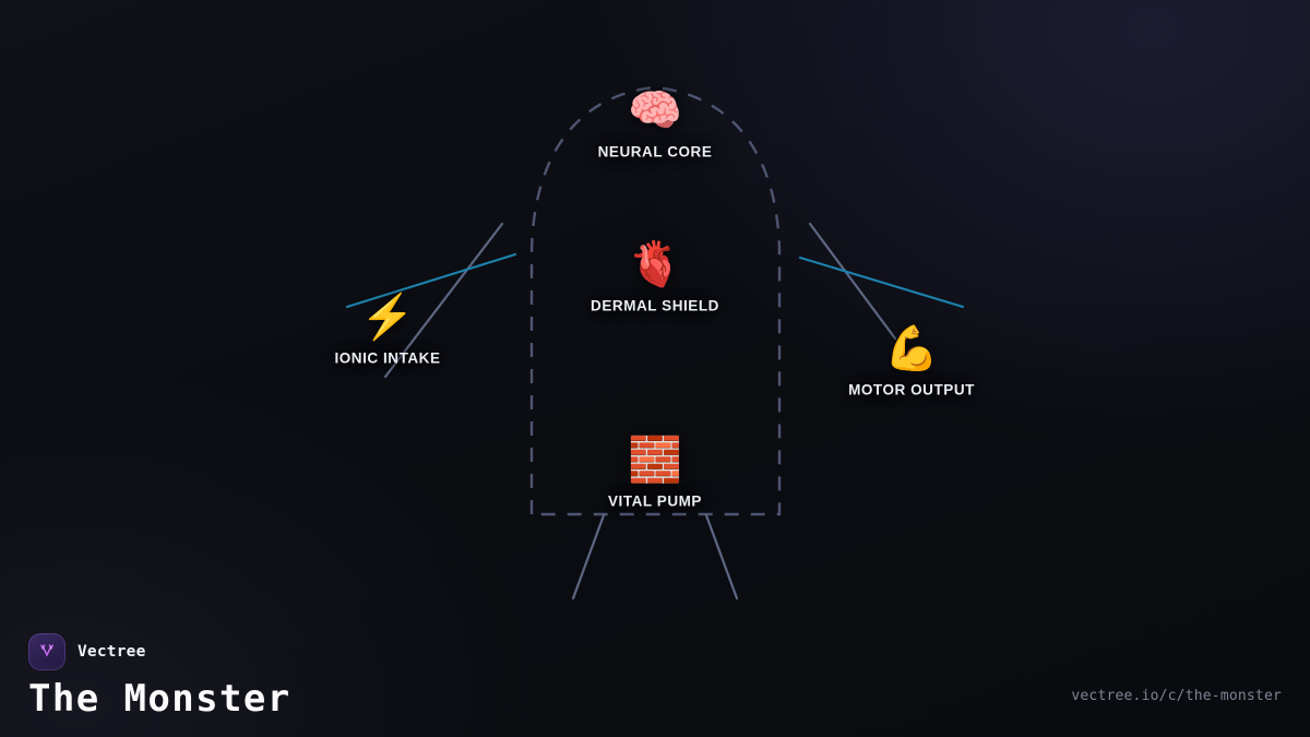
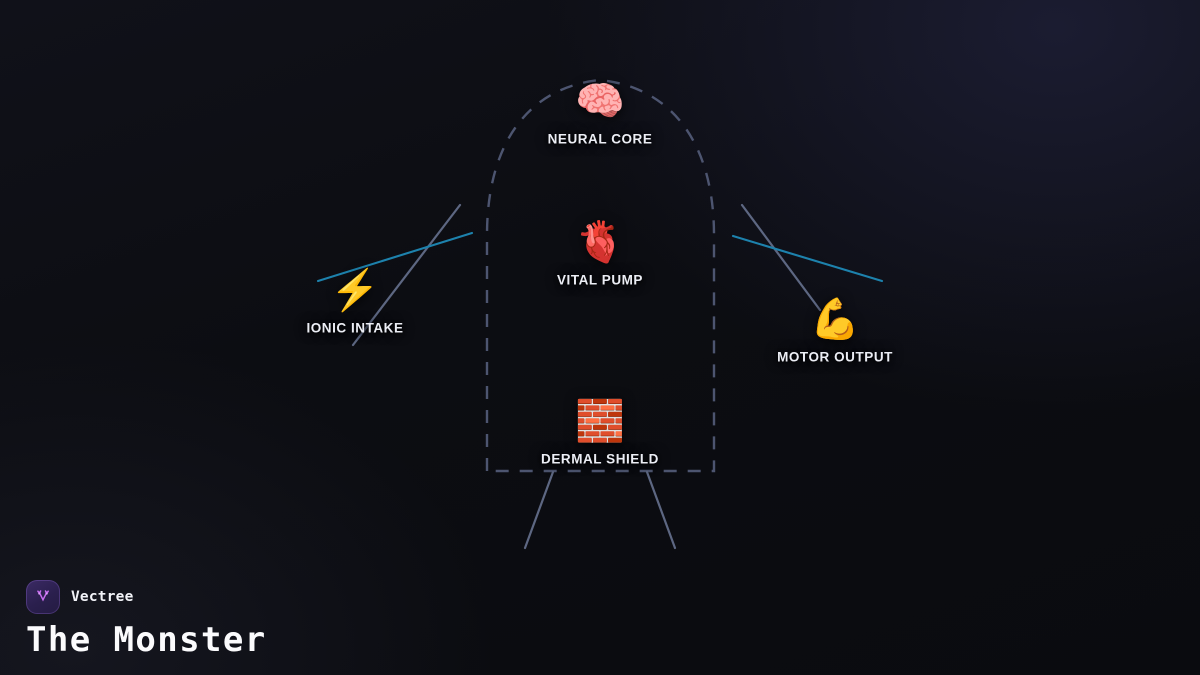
  🧠
  NEURAL CORE
  🫀
- DERMAL SHIELD
+ VITAL PUMP
  🧱
- VITAL PUMP
+ DERMAL SHIELD
  ⚡
  IONIC INTAKE
  💪
  MOTOR OUTPUT
  Vectree
  The Monster
- vectree.io/c/the-monster
